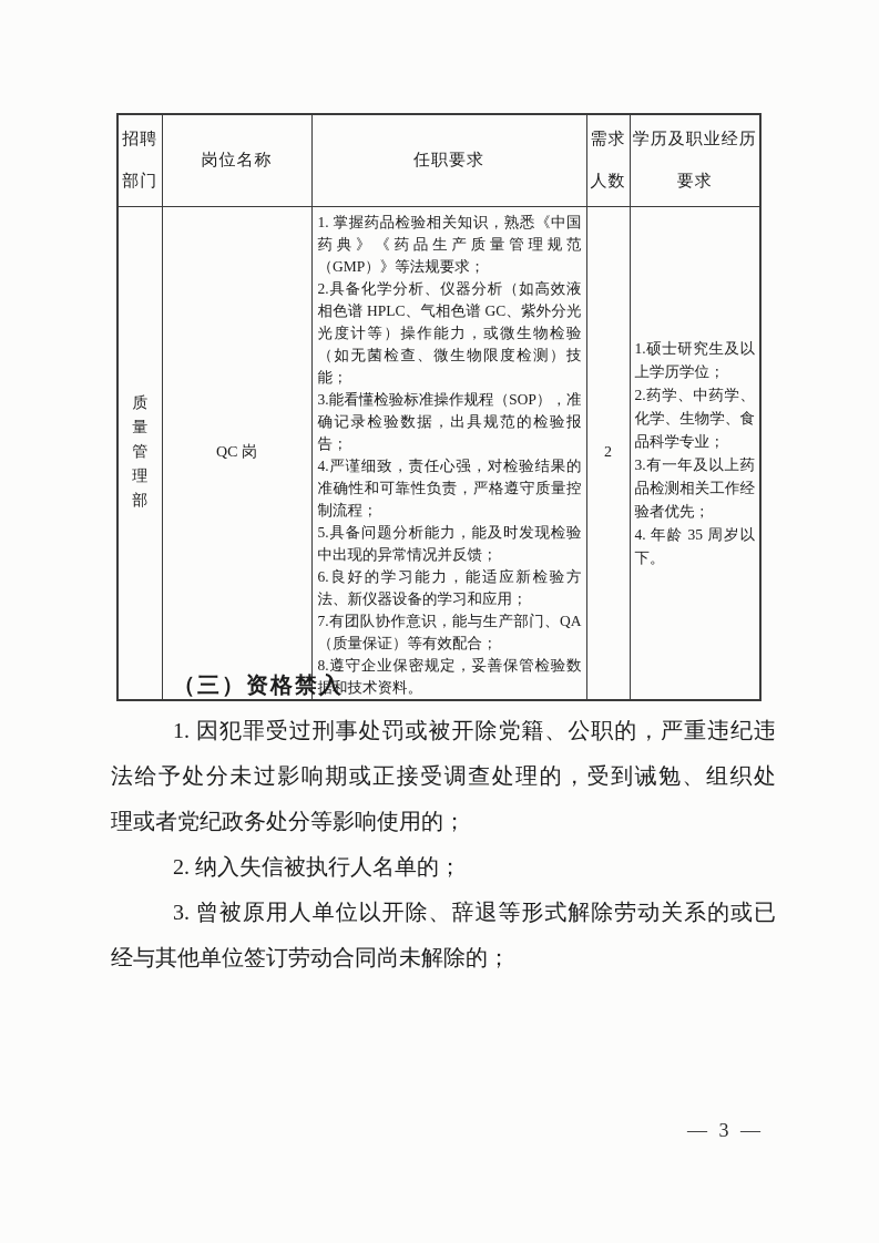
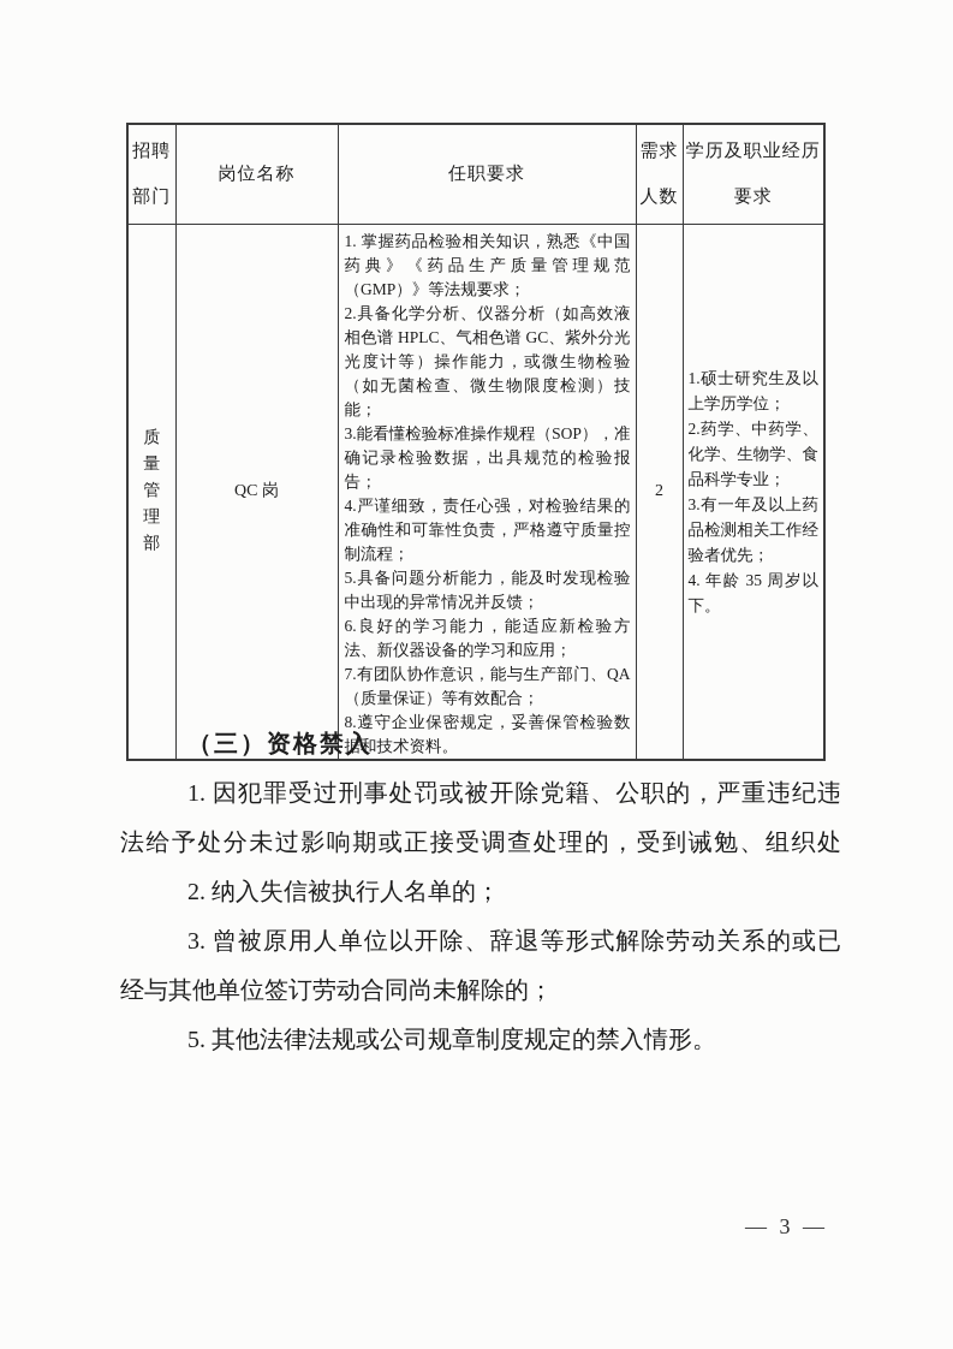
  招聘 部门	岗位名称	任职要求	需求 人数	学历及职业经历 要求
  质 量 管 理 部	QC 岗	1. 掌握药品检验相关知识，熟悉《中国药典》《药品生产质量管理规范（GMP）》等法规要求； 2.具备化学分析、仪器分析（如高效液相色谱 HPLC、气相色谱 GC、紫外分光光度计等）操作能力，或微生物检验（如无菌检查、微生物限度检测）技能； 3.能看懂检验标准操作规程（SOP），准确记录检验数据，出具规范的检验报告； 4.严谨细致，责任心强，对检验结果的准确性和可靠性负责，严格遵守质量控制流程； 5.具备问题分析能力，能及时发现检验中出现的异常情况并反馈； 6.良好的学习能力，能适应新检验方法、新仪器设备的学习和应用； 7.有团队协作意识，能与生产部门、QA（质量保证）等有效配合； 8.遵守企业保密规定，妥善保管检验数据和技术资料。	2	1.硕士研究生及以上学历学位； 2.药学、中药学、化学、生物学、食品科学专业； 3.有一年及以上药品检测相关工作经验者优先； 4. 年龄 35 周岁以下。
  （三）资格禁入
  1. 因犯罪受过刑事处罚或被开除党籍、公职的，严重违纪违
  法给予处分未过影响期或正接受调查处理的，受到诫勉、组织处
- 理或者党纪政务处分等影响使用的；
  2. 纳入失信被执行人名单的；
  3. 曾被原用人单位以开除、辞退等形式解除劳动关系的或已
  经与其他单位签订劳动合同尚未解除的；
+ 5. 其他法律法规或公司规章制度规定的禁入情形。
  — 3 —
